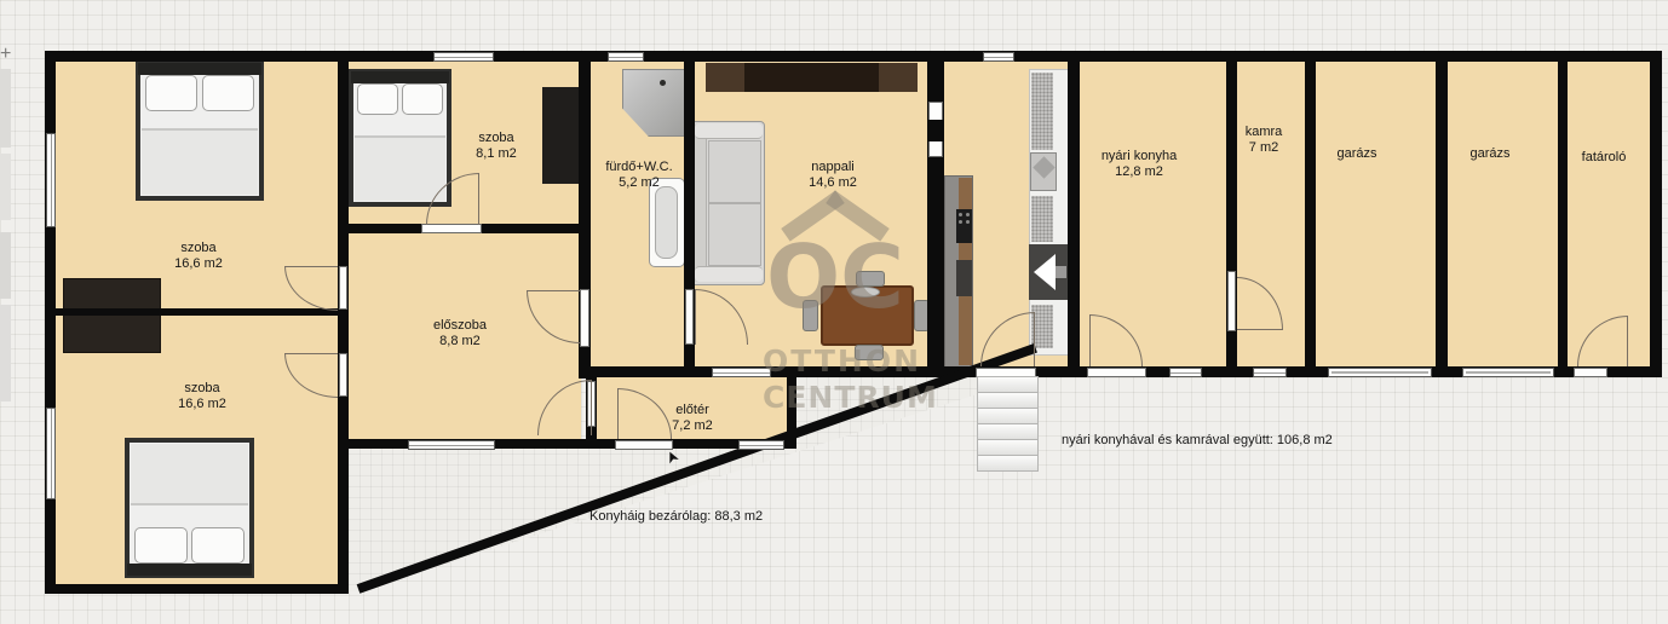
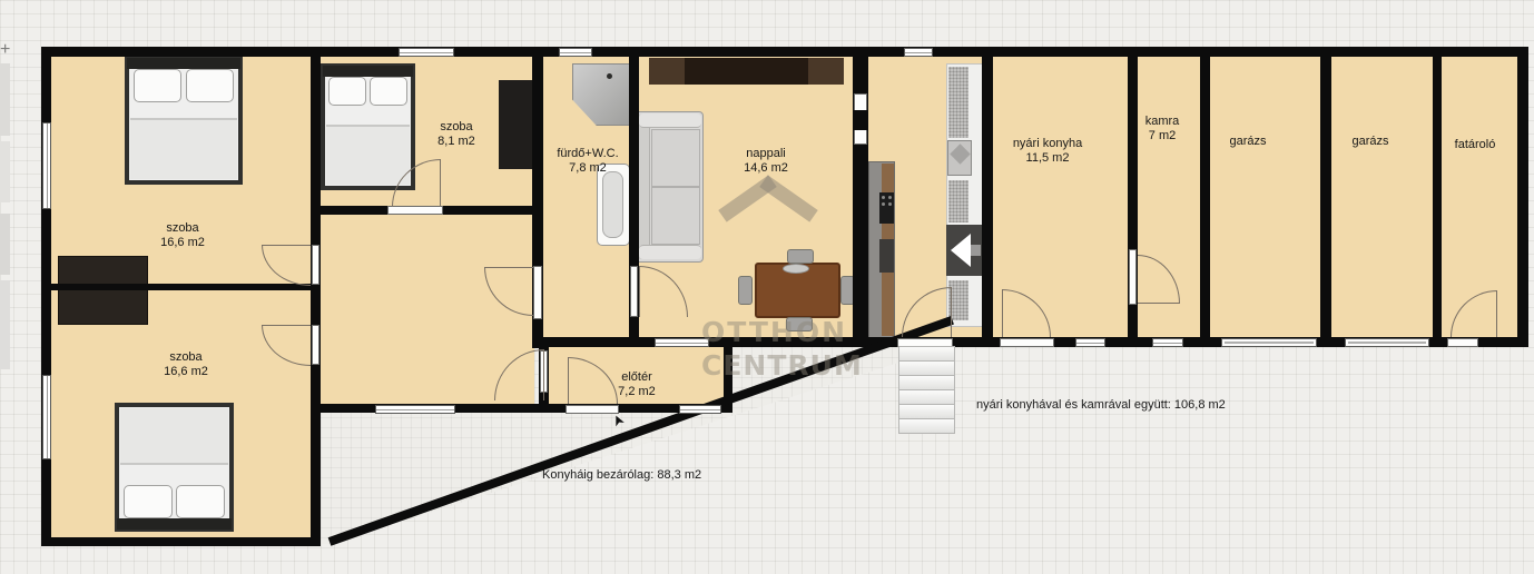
  +
  szoba
  16,6 m2
  szoba
  8,1 m2
  fürdő+W.C.
- 5,2 m2
+ 7,8 m2
  nappali
  14,6 m2
  nyári konyha
- 12,8 m2
+ 11,5 m2
  kamra
  7 m2
  garázs
  garázs
  fatároló
- előszoba
- 8,8 m2
  előtér
  7,2 m2
  szoba
  16,6 m2
  Konyháig bezárólag: 88,3 m2
  nyári konyhával és kamrával együtt: 106,8 m2
- OC
  OTTHON
  CENTRUM
